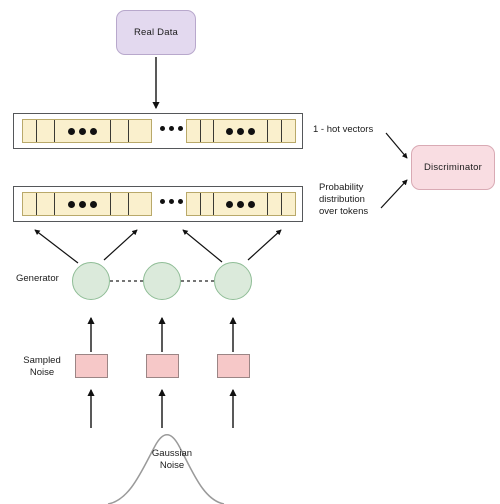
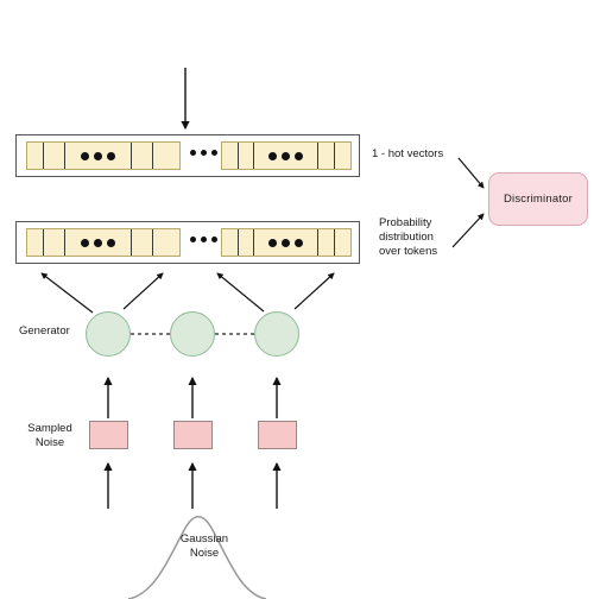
- Real Data
  Discriminator
  1 - hot vectors
  Probability
  distribution
  over tokens
  Generator
  Sampled
  Noise
  Gaussian
  Noise
